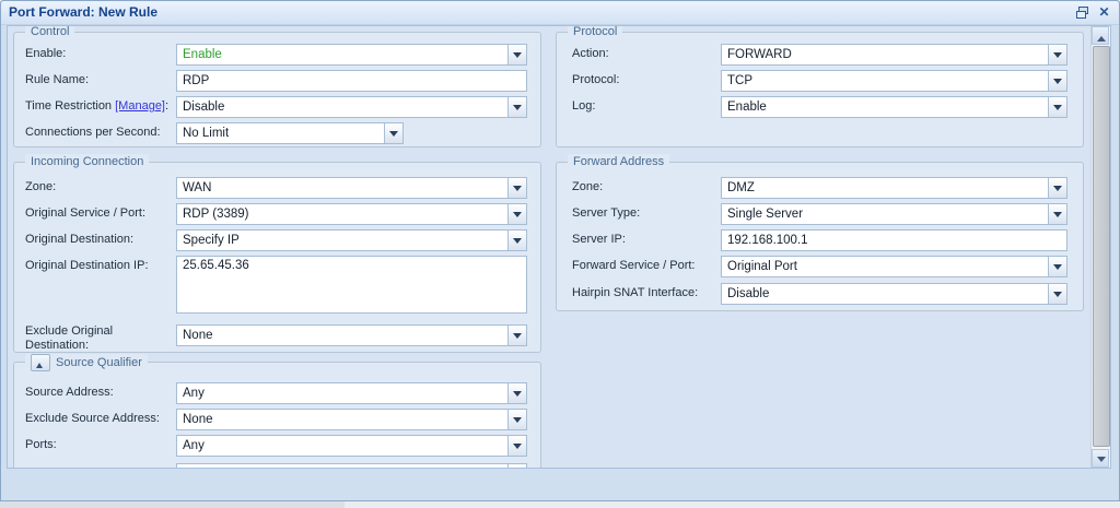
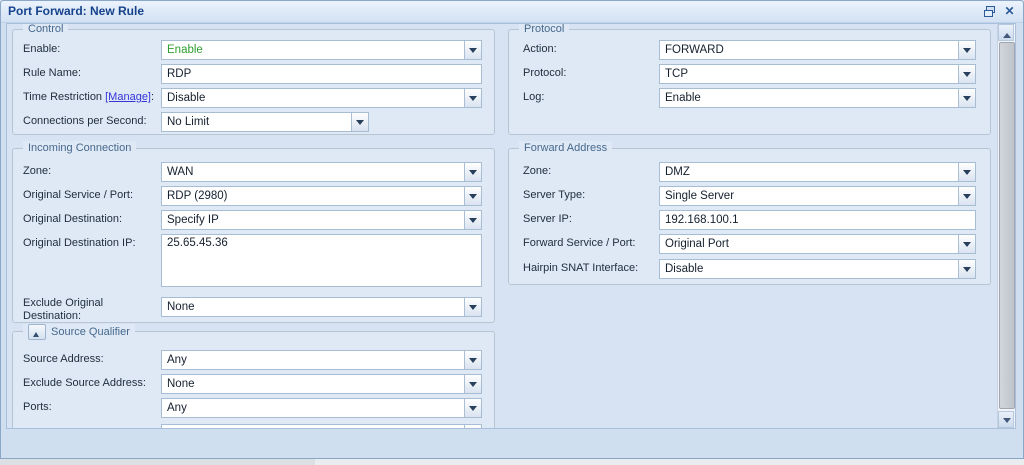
  Port Forward: New Rule
  ✕
  Control
  Enable:
  Enable
  Rule Name:
  RDP
  Time Restriction [Manage]:
  Disable
  Connections per Second:
  No Limit
  Protocol
  Action:
  FORWARD
  Protocol:
  TCP
  Log:
  Enable
  Incoming Connection
  Zone:
  WAN
  Original Service / Port:
- RDP (3389)
+ RDP (2980)
  Original Destination:
  Specify IP
  Original Destination IP:
  25.65.45.36
  Exclude Original Destination:
  None
  Forward Address
  Zone:
  DMZ
  Server Type:
  Single Server
  Server IP:
  192.168.100.1
  Forward Service / Port:
  Original Port
  Hairpin SNAT Interface:
  Disable
  Source Qualifier
  Source Address:
  Any
  Exclude Source Address:
  None
  Ports:
  Any
